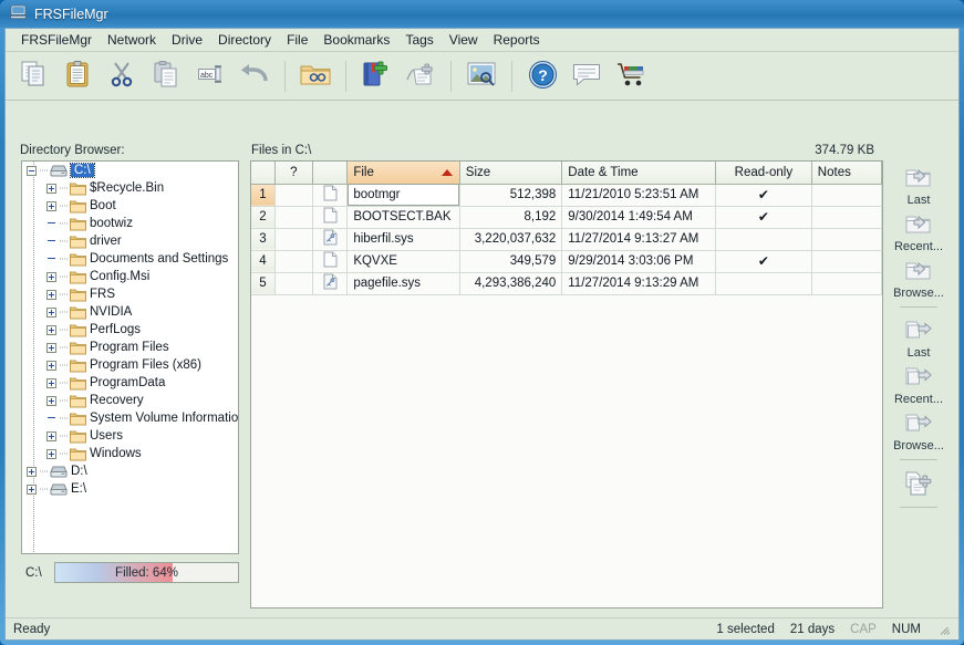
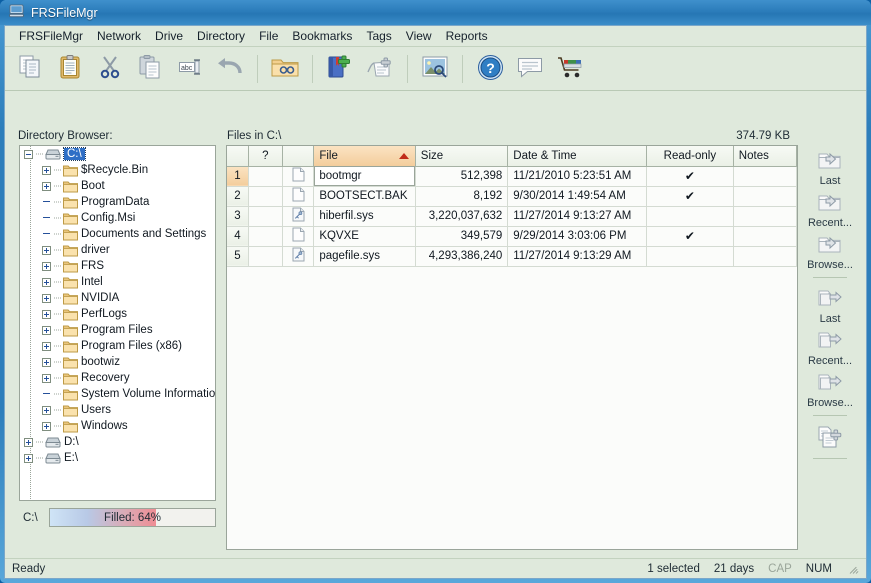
  FRSFileMgr
  FRSFileMgr
  Network
  Drive
  Directory
  File
  Bookmarks
  Tags
  View
  Reports
  ?
  Directory Browser:
  C:\
  $Recycle.Bin
  Boot
- bootwiz
+ ProgramData
- driver
+ Config.Msi
  Documents and Settings
- Config.Msi
+ driver
  FRS
+ Intel
  NVIDIA
  PerfLogs
  Program Files
  Program Files (x86)
- ProgramData
+ bootwiz
  Recovery
  System Volume Informatio
  Users
  Windows
  D:\
  E:\
  C:\
  Filled: 64%
  Files in C:\
  374.79 KB
  	?		File	Size	Date & Time	Read-only	Notes
  1			bootmgr	512,398	11/21/2010 5:23:51 AM	✔
  2			BOOTSECT.BAK	8,192	9/30/2014 1:49:54 AM	✔
  3			hiberfil.sys	3,220,037,632	11/27/2014 9:13:27 AM
  4			KQVXE	349,579	9/29/2014 3:03:06 PM	✔
  5			pagefile.sys	4,293,386,240	11/27/2014 9:13:29 AM
  Last
  Recent...
  Browse...
  Last
  Recent...
  Browse...
  Ready
  1 selected
  21 days
  CAP
  NUM
